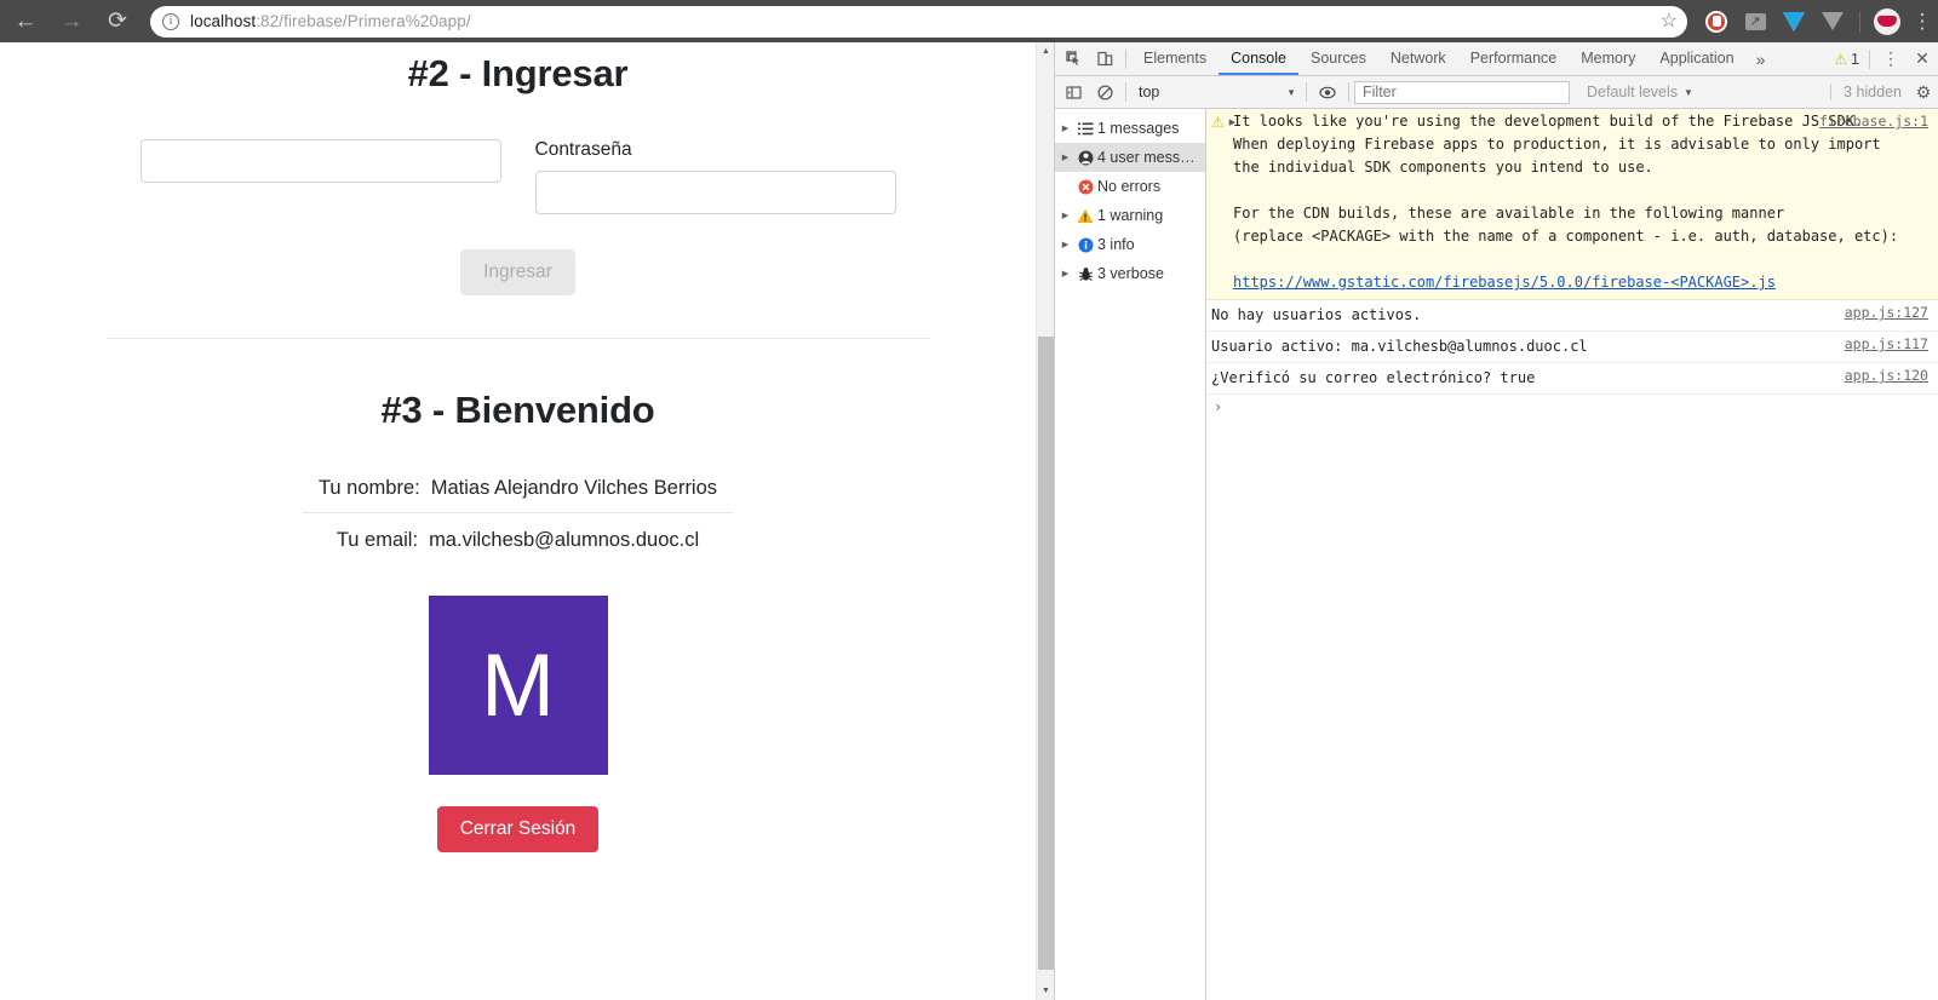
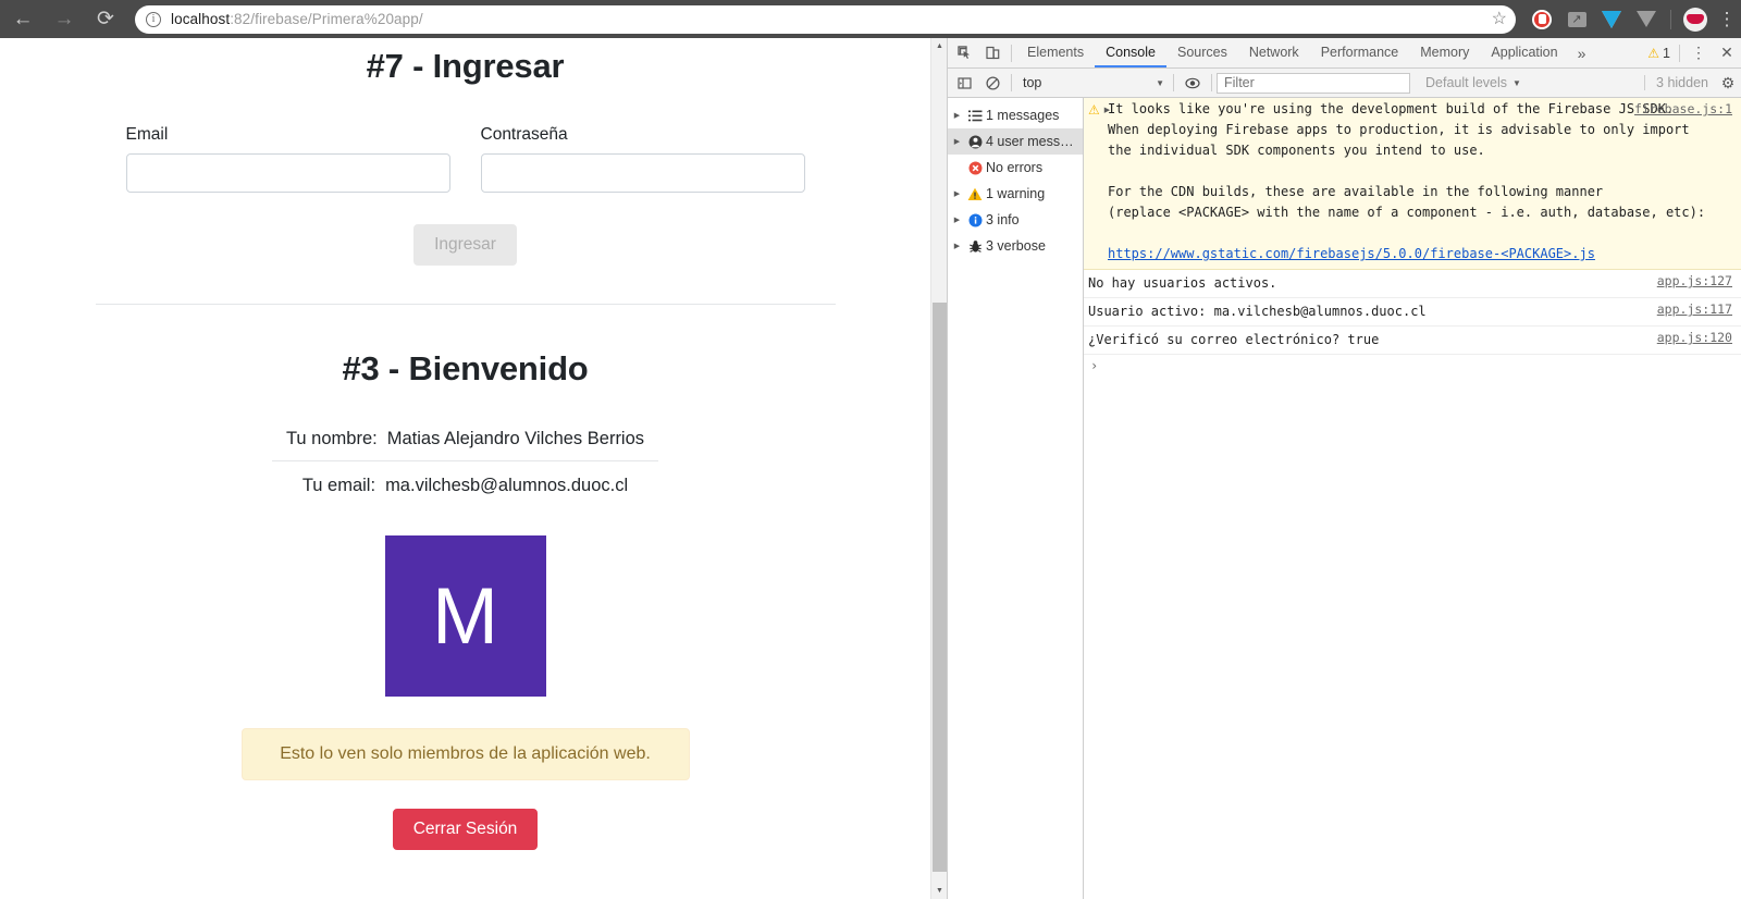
  ←
  →
  ⟳
  i
  localhost:82/firebase/Primera%20app/
  ☆
  ↗
  ⋮
- #2 - Ingresar
+ #7 - Ingresar
+ Email
  Contraseña
  Ingresar
  #3 - Bienvenido
  Tu nombre:
  Matias Alejandro Vilches Berrios
  Tu email:
  ma.vilchesb@alumnos.duoc.cl
  M
+ Esto lo ven solo miembros de la aplicación web.
  Cerrar Sesión
  Elements
  Console
  Sources
  Network
  Performance
  Memory
  Application
  »
  ⚠
  1
  ⋮
  ✕
  top
  ▼
  Filter
  Default levels
  ▼
  3 hidden
  ⚙
  1 messages
  4 user mess…
  No errors
  1 warning
  3 info
  3 verbose
  ⚠
  firebase.js:1
  It looks like you're using the development build of the Firebase JS SDK.
  When deploying Firebase apps to production, it is advisable to only import
  the individual SDK components you intend to use.
  For the CDN builds, these are available in the following manner
  (replace <PACKAGE> with the name of a component - i.e. auth, database, etc):
  https://www.gstatic.com/firebasejs/5.0.0/firebase-<PACKAGE>.js
  No hay usuarios activos.
  app.js:127
  Usuario activo: ma.vilchesb@alumnos.duoc.cl
  app.js:117
  ¿Verificó su correo electrónico? true
  app.js:120
  ›
